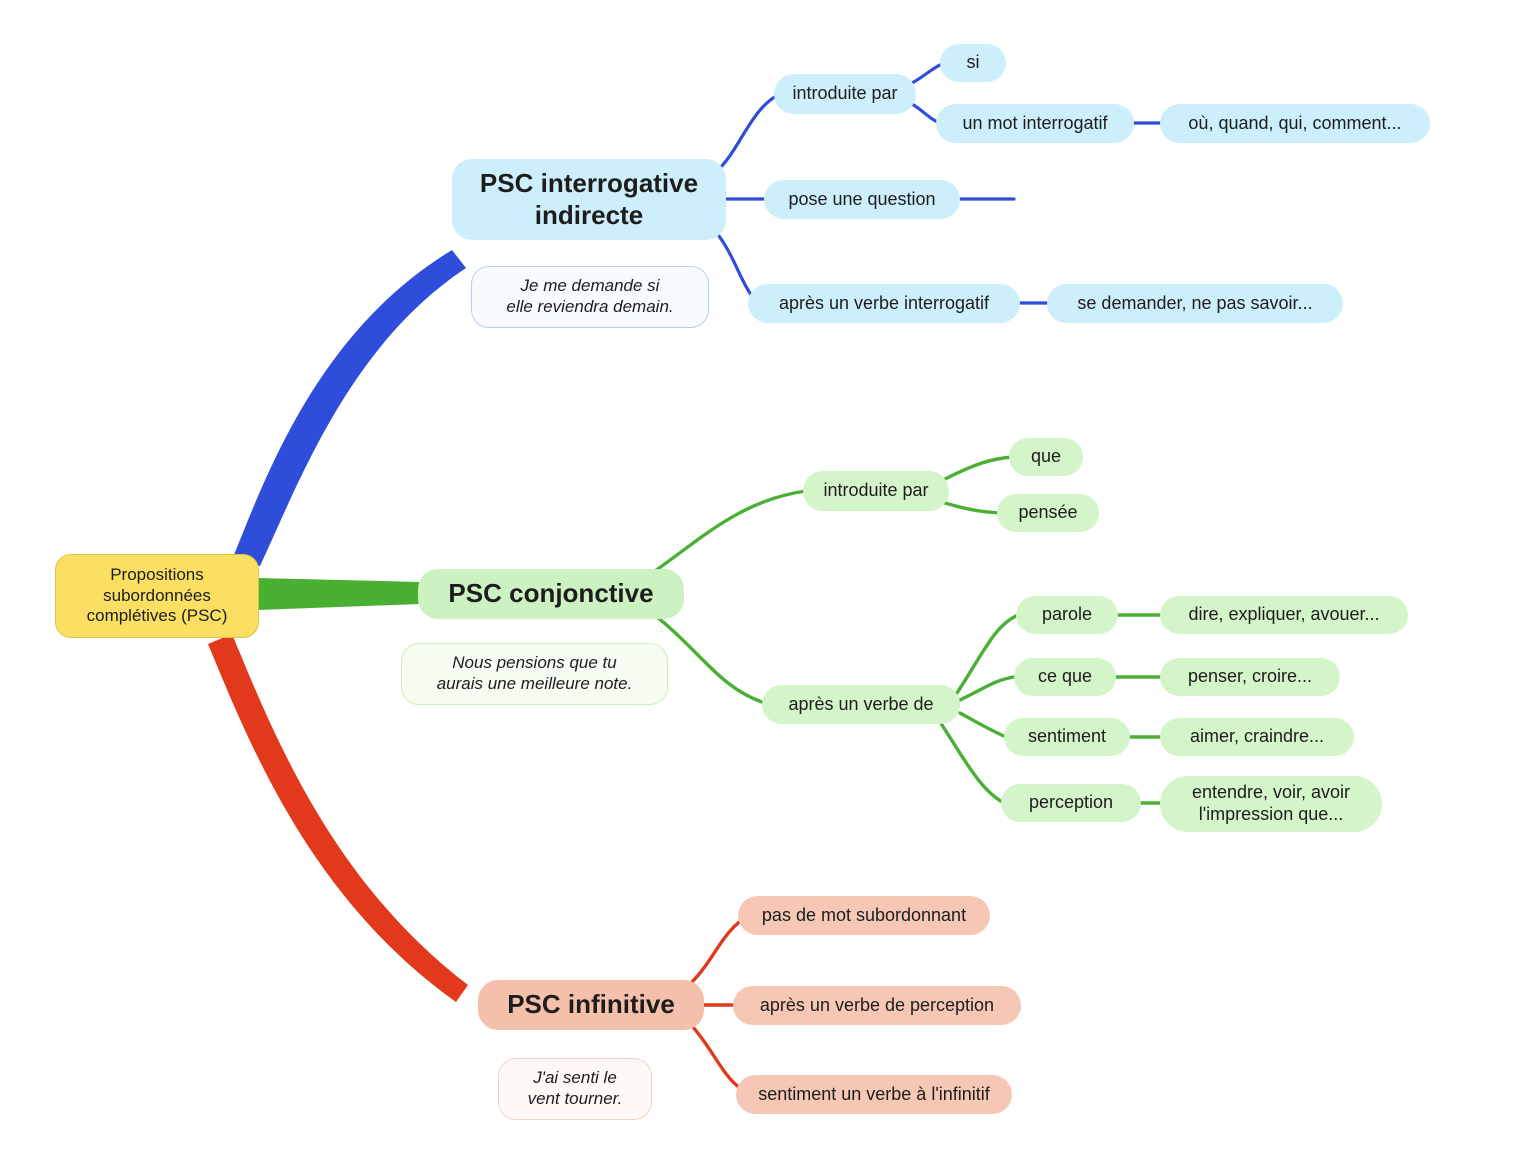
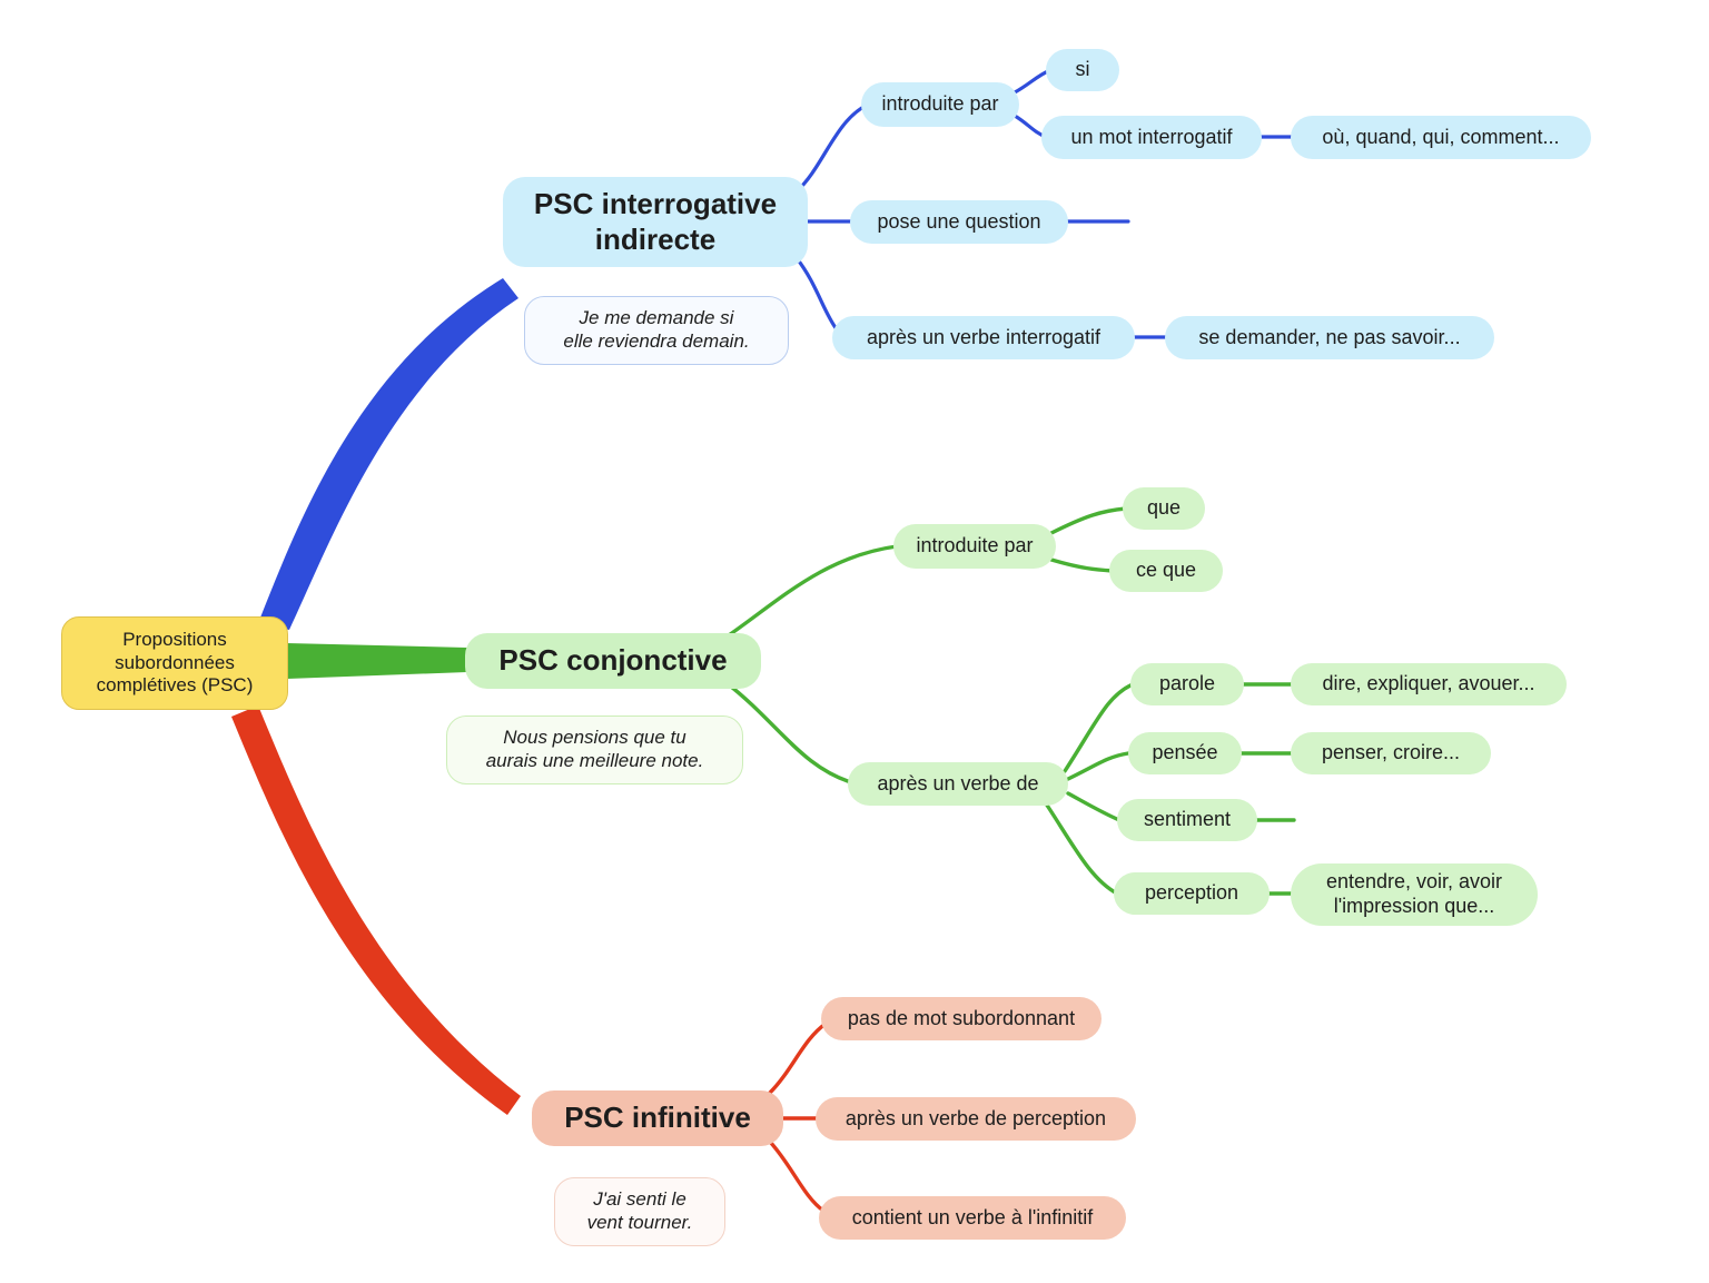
  Propositions
  subordonnées
  complétives (PSC)
  PSC interrogative
  indirecte
  Je me demande si
  elle reviendra demain.
  introduite par
  si
  un mot interrogatif
  où, quand, qui, comment...
  pose une question
  après un verbe interrogatif
  se demander, ne pas savoir...
  PSC conjonctive
  Nous pensions que tu
  aurais une meilleure note.
  introduite par
  que
- pensée
+ ce que
  après un verbe de
  parole
  dire, expliquer, avouer...
- ce que
+ pensée
  penser, croire...
  sentiment
- aimer, craindre...
  perception
  entendre, voir, avoir
  l'impression que...
  PSC infinitive
  J'ai senti le
  vent tourner.
  pas de mot subordonnant
  après un verbe de perception
- sentiment un verbe à l'infinitif
+ contient un verbe à l'infinitif
